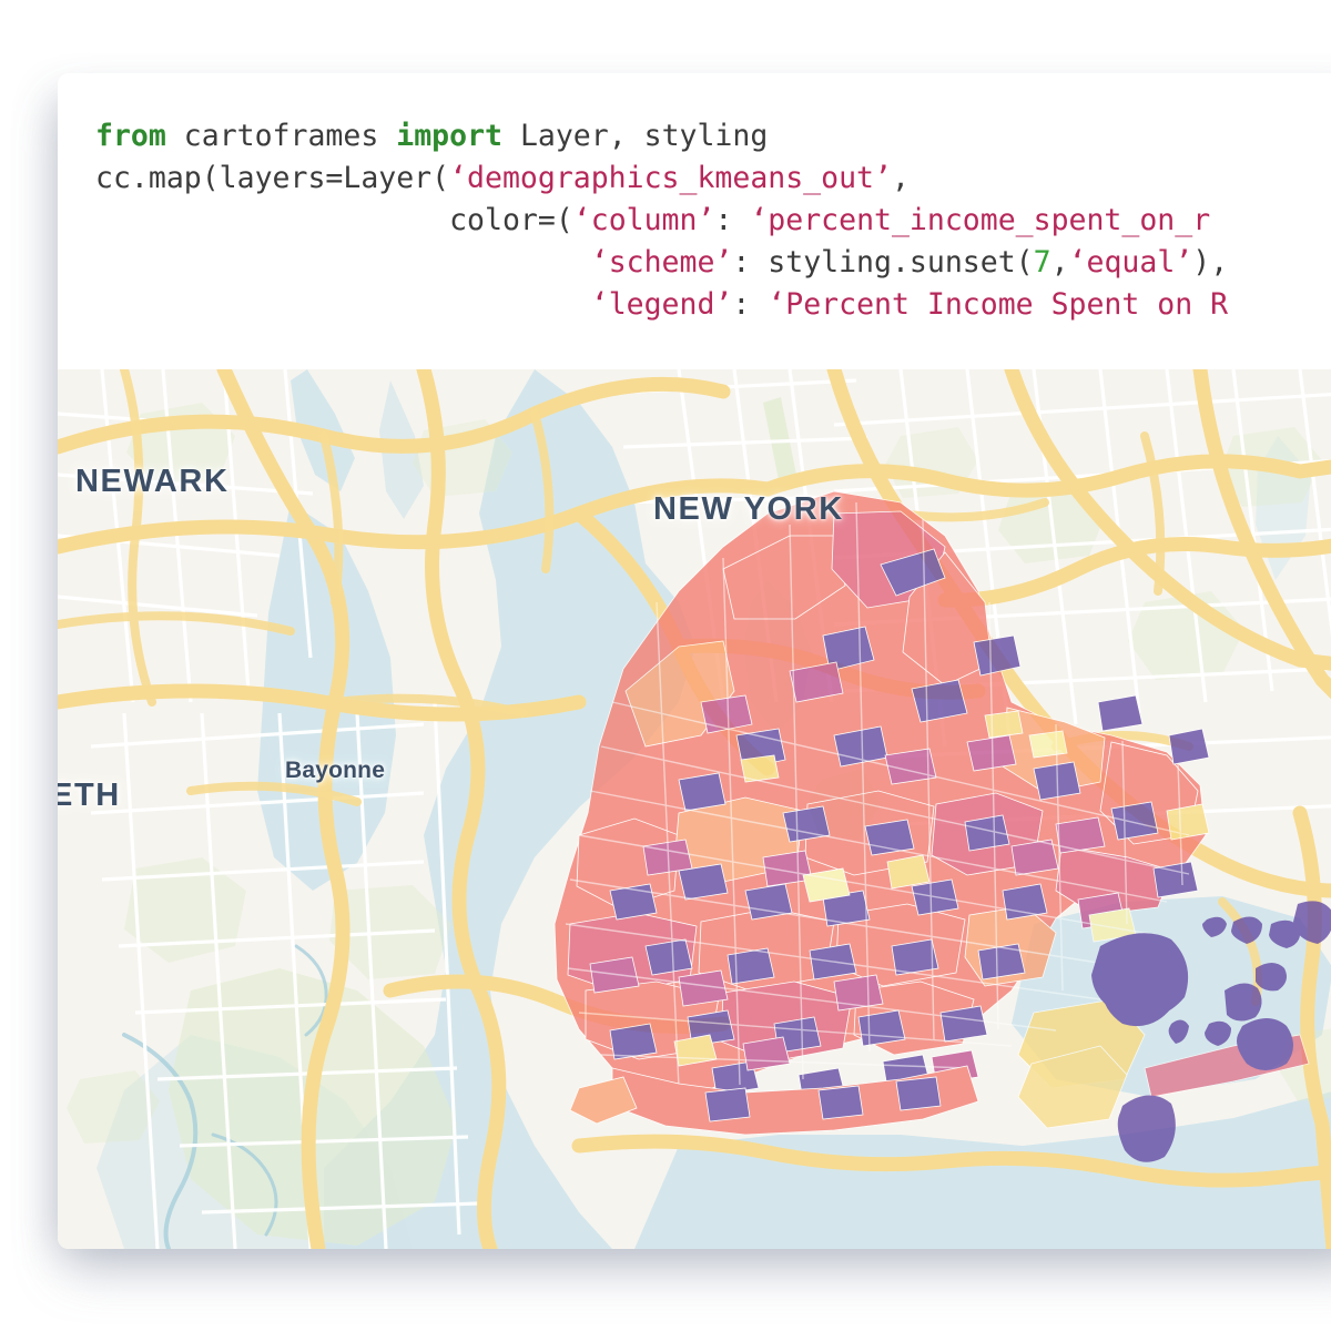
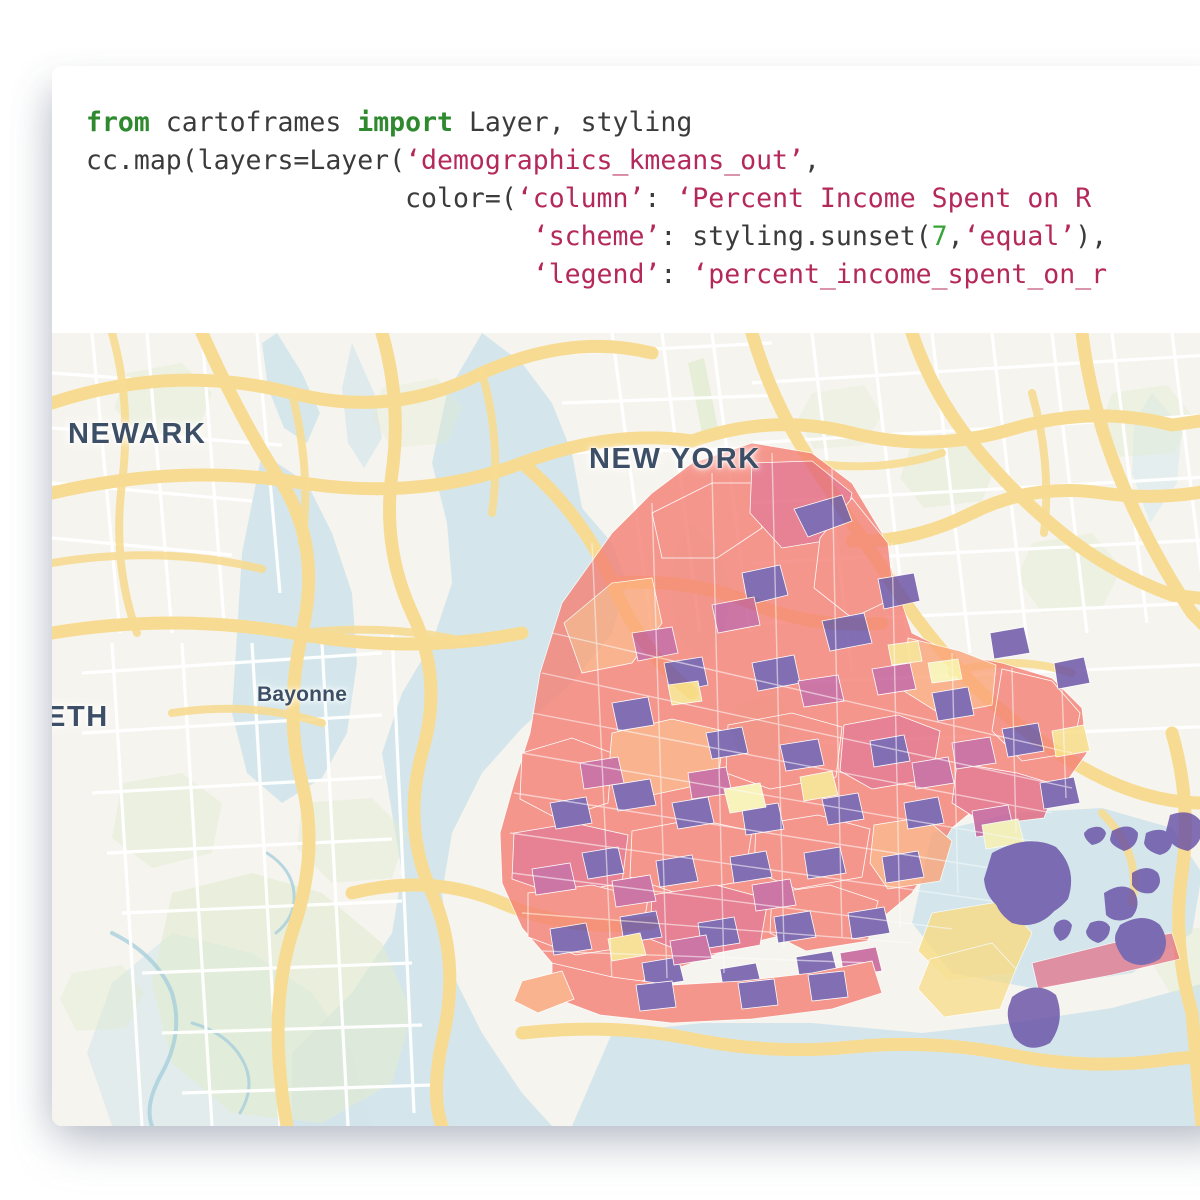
  from cartoframes import Layer, styling
  cc.map(layers=Layer(‘demographics_kmeans_out’,
- color=(‘column’: ‘percent_income_spent_on_r
+ color=(‘column’: ‘Percent Income Spent on R
  ‘scheme’: styling.sunset(7,‘equal’),
- ‘legend’: ‘Percent Income Spent on R
+ ‘legend’: ‘percent_income_spent_on_r
  NEWARK
  NEW YORK
  Bayonne
  ETH
